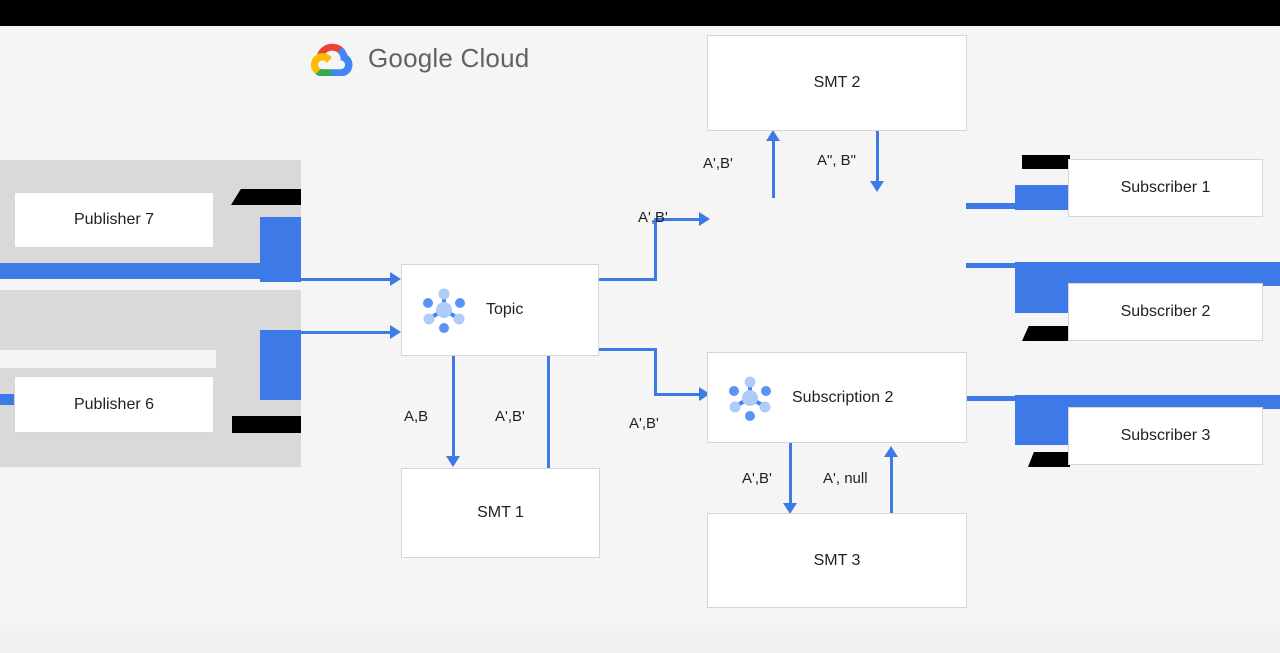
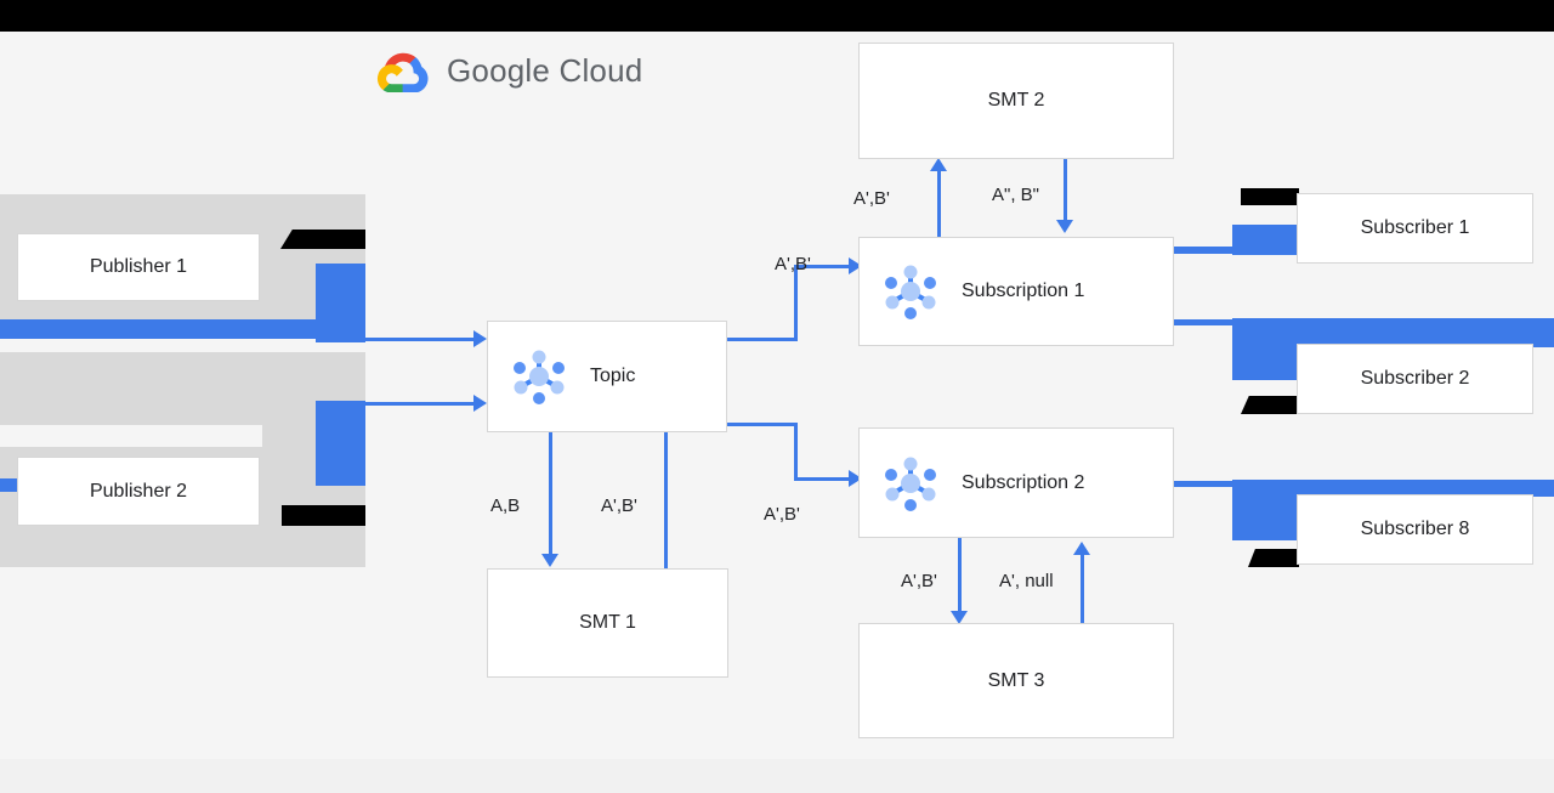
  Google Cloud
  A,B
  A',B'
  A',B'
  A',B'
  A',B'
  A", B"
  A',B'
  A', null
- Publisher 7
+ Publisher 1
- Publisher 6
+ Publisher 2
  Topic
  SMT 1
  SMT 2
  SMT 3
+ Subscription 1
  Subscription 2
  Subscriber 1
  Subscriber 2
- Subscriber 3
+ Subscriber 8
